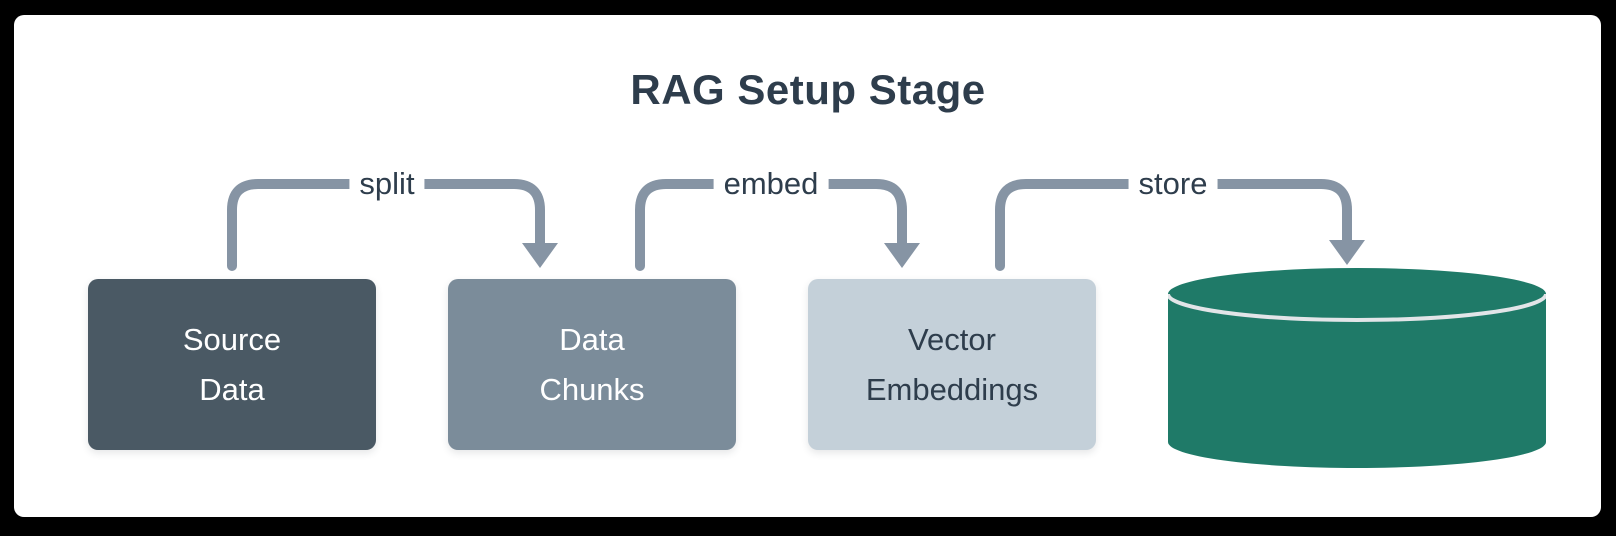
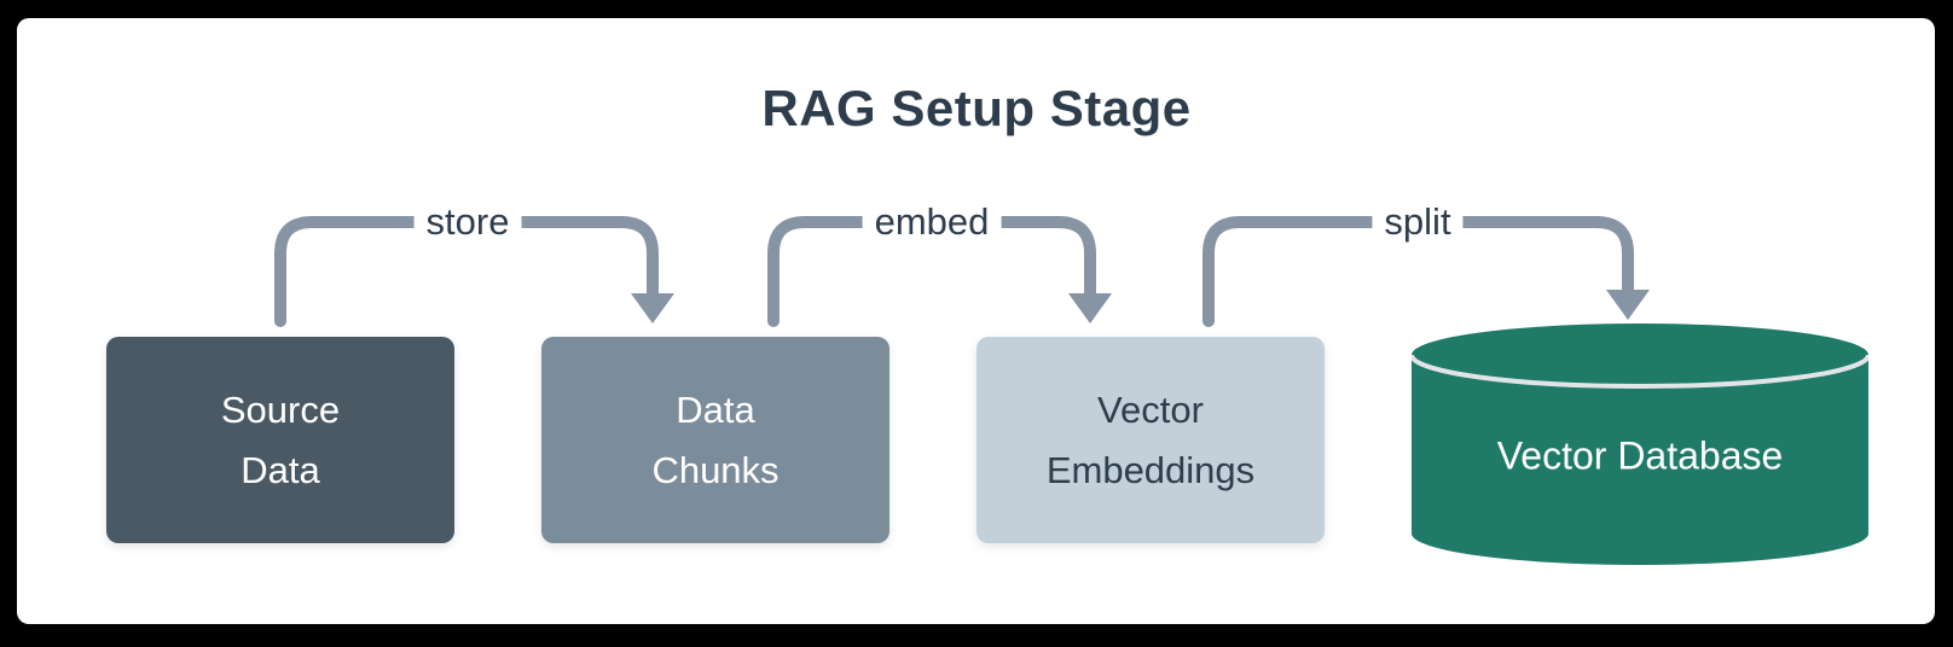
  RAG Setup Stage
- split
+ store
  embed
- store
+ split
  Source
  Data
  Data
  Chunks
  Vector
  Embeddings
+ Vector Database
